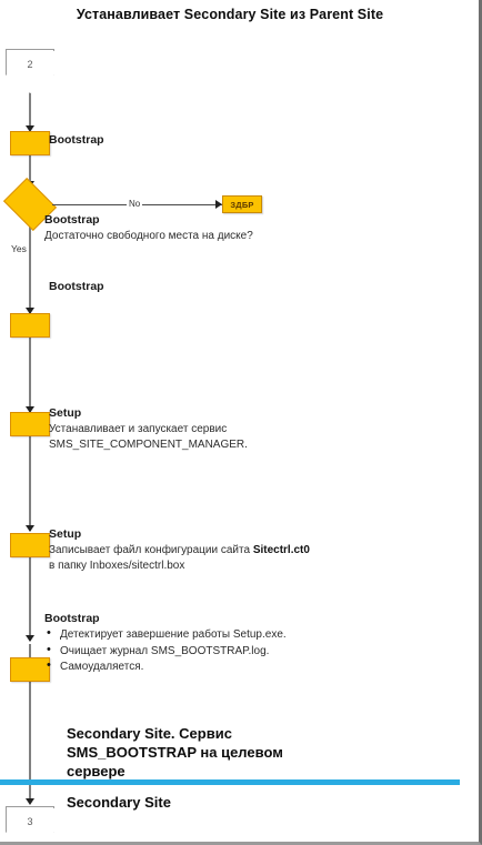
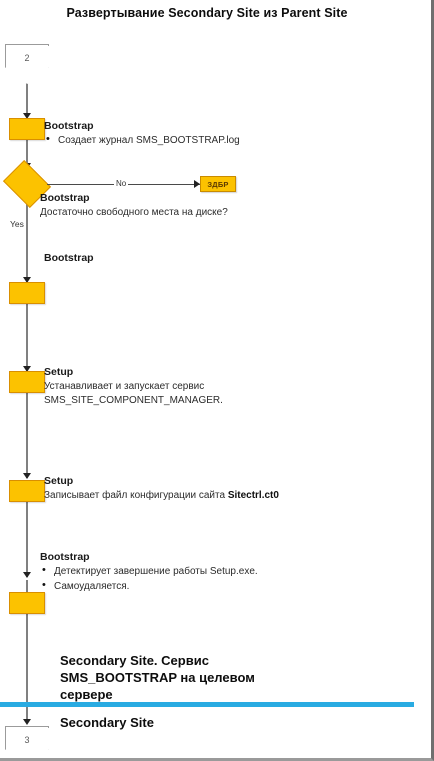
- Устанавливает Secondary Site из Parent Site
+ Развертывание Secondary Site из Parent Site
  2
  Bootstrap
+ Создает журнал SMS_BOOTSTRAP.log
  No
  ЗДБР
  Yes
  Bootstrap
  Достаточно свободного места на диске?
  Bootstrap
  Setup
  Устанавливает и запускает сервис
  SMS_SITE_COMPONENT_MANAGER.
  Setup
  Записывает файл конфигурации сайта Sitectrl.ct0
- в папку Inboxes/sitectrl.box
  Bootstrap
  Детектирует завершение работы Setup.exe.
- Очищает журнал SMS_BOOTSTRAP.log.
  Самоудаляется.
  Secondary Site. Сервис SMS_BOOTSTRAP на целевом сервере
  Secondary Site
  3
